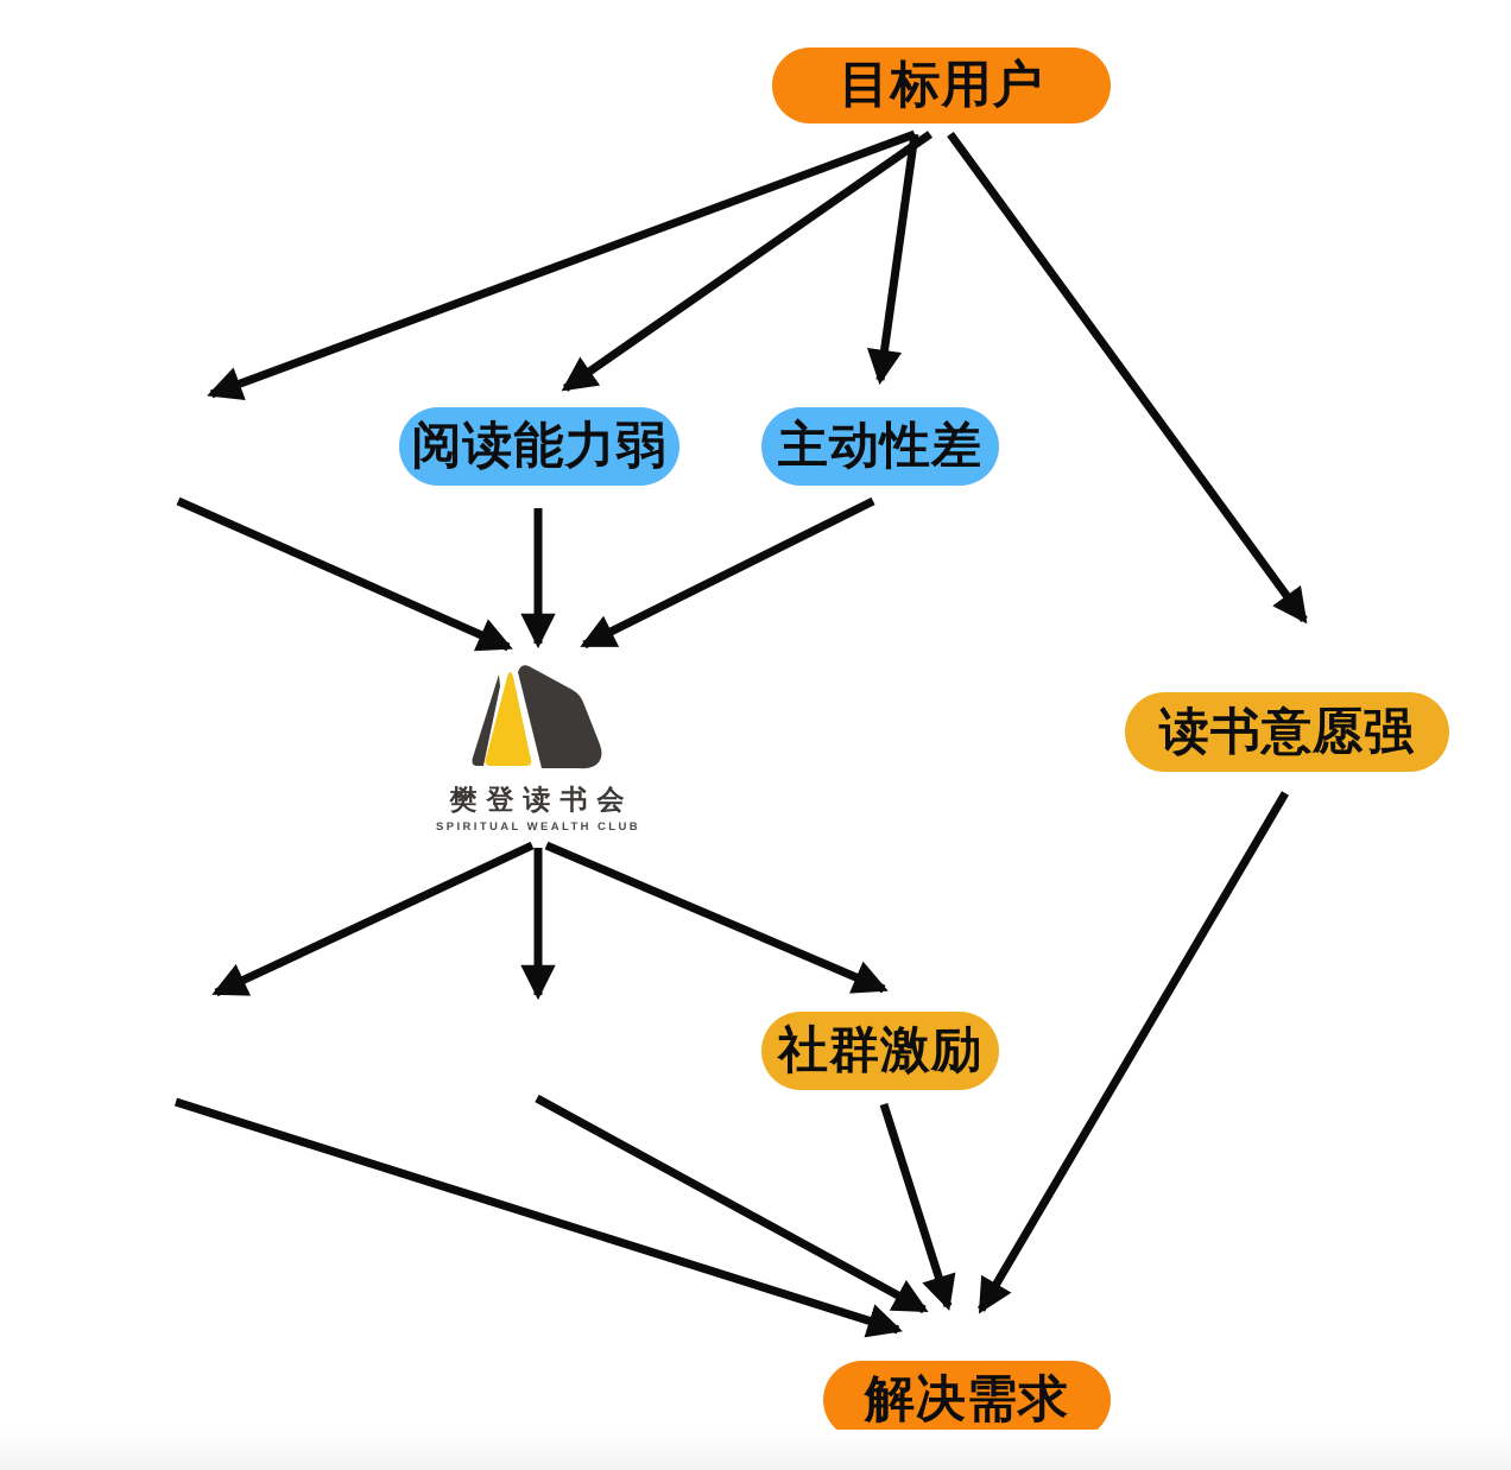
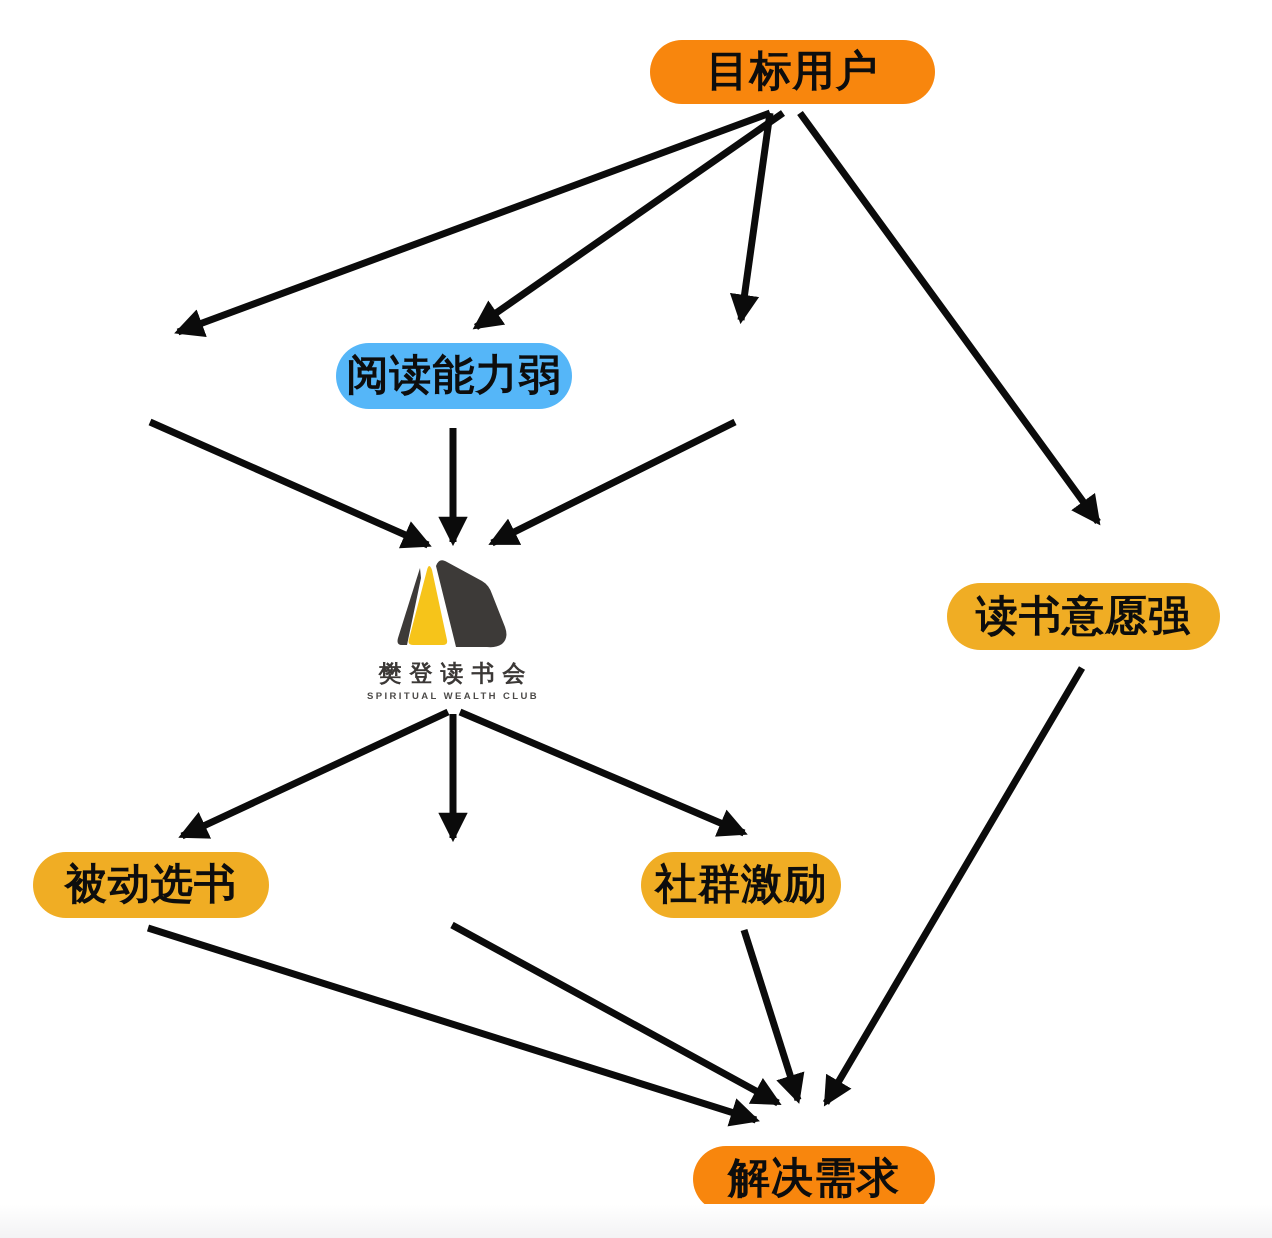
  目标用户
  阅读能力弱
- 主动性差
  读书意愿强
+ 被动选书
  社群激励
  解决需求
  樊登读书会
  SPIRITUAL WEALTH CLUB
